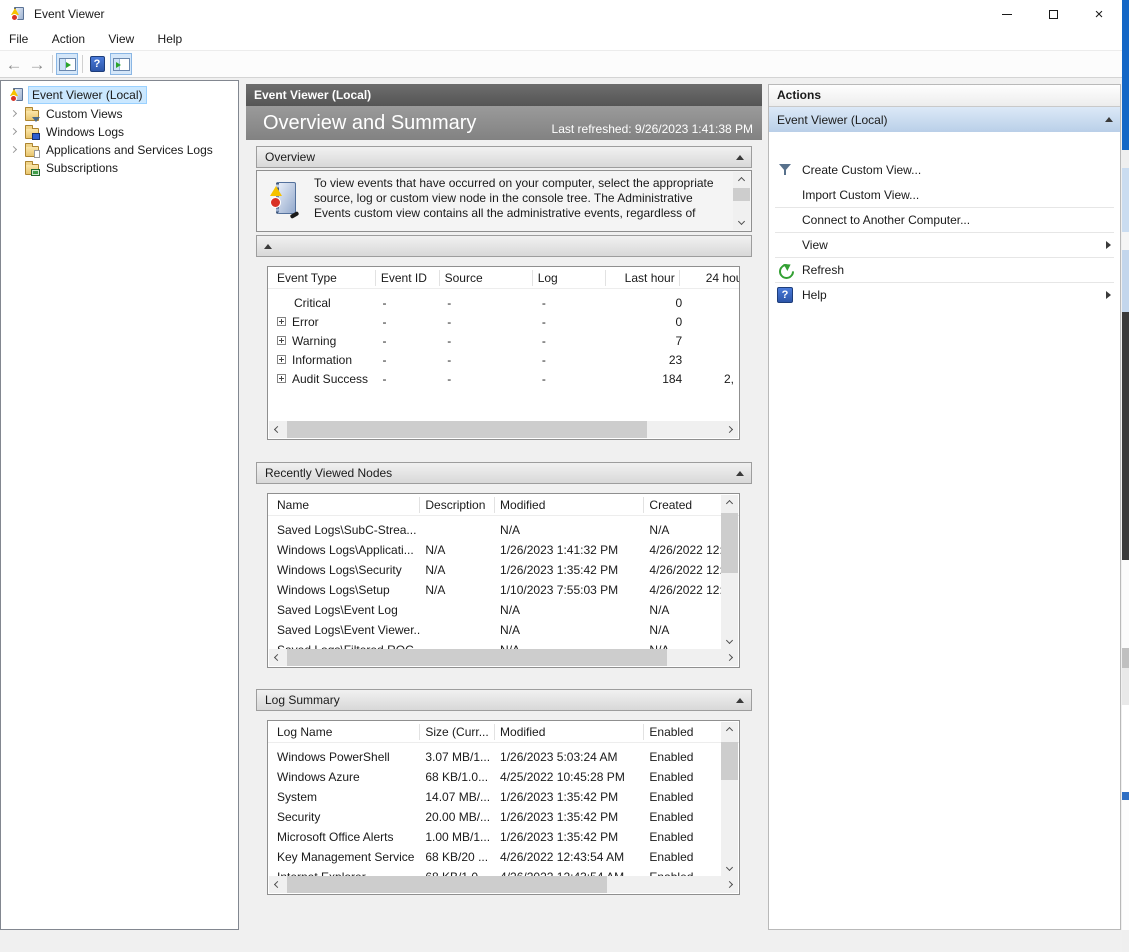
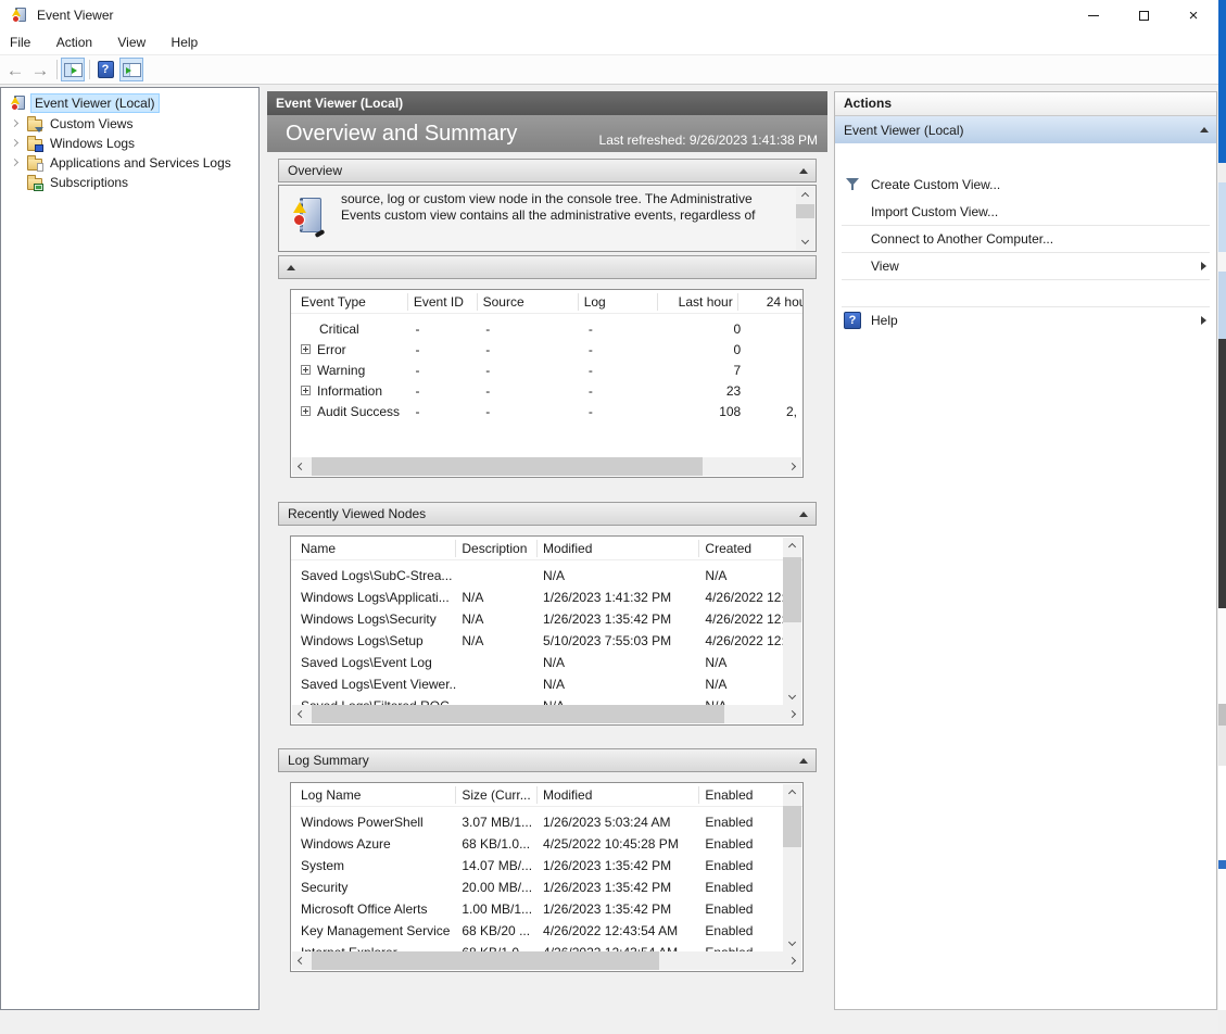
  Event Viewer
  ×
  File Action View Help
  ←
  →
  ?
  Event Viewer (Local)
  Custom Views
  Windows Logs
  Applications and Services Logs
  Subscriptions
  Event Viewer (Local)
  Overview and Summary
  Last refreshed: 9/26/2023 1:41:38 PM
  Overview
- To view events that have occurred on your computer, select the appropriate
  source, log or custom view node in the console tree. The Administrative
  Events custom view contains all the administrative events, regardless of
  Event Type
  Event ID
  Source
  Log
  Last hour
  24 ho
  Critical
  -
  -
  -
  0
  Error
  -
  -
  -
  0
  Warning
  -
  -
  -
  7
  Information
  -
  -
  -
  23
  Audit Success
  -
  -
  -
- 184
+ 108
  2,
  Recently Viewed Nodes
  Name
  Description
  Modified
  Created
  Saved Logs\SubC-Strea...
  N/A
  N/A
  Windows Logs\Applicati...
  N/A
  1/26/2023 1:41:32 PM
  4/26/2022 12
  Windows Logs\Security
  N/A
  1/26/2023 1:35:42 PM
  4/26/2022 12
  Windows Logs\Setup
  N/A
- 1/10/2023 7:55:03 PM
+ 5/10/2023 7:55:03 PM
  4/26/2022 12
  Saved Logs\Event Log
  N/A
  N/A
  Saved Logs\Event Viewer..
  N/A
  N/A
  Log Summary
  Log Name
  Size (Curr...
  Modified
  Enabled
  Windows PowerShell
  3.07 MB/1...
  1/26/2023 5:03:24 AM
  Enabled
  Windows Azure
  68 KB/1.0...
  4/25/2022 10:45:28 PM
  Enabled
  System
  14.07 MB/...
  1/26/2023 1:35:42 PM
  Enabled
  Security
  20.00 MB/...
  1/26/2023 1:35:42 PM
  Enabled
  Microsoft Office Alerts
  1.00 MB/1...
  1/26/2023 1:35:42 PM
  Enabled
  Key Management Service
  68 KB/20 ...
  4/26/2022 12:43:54 AM
  Enabled
  Actions
  Event Viewer (Local)
  Create Custom View...
  Import Custom View...
  Connect to Another Computer...
  View
- Refresh
  ?
  Help
